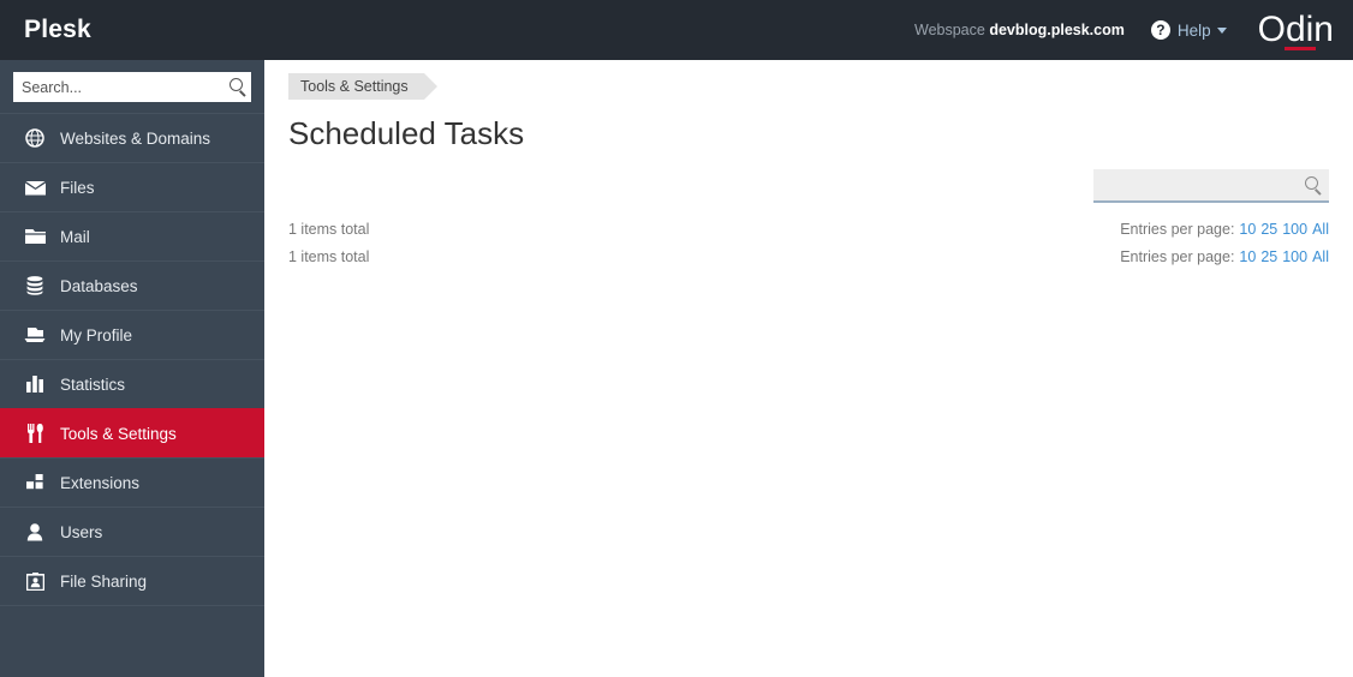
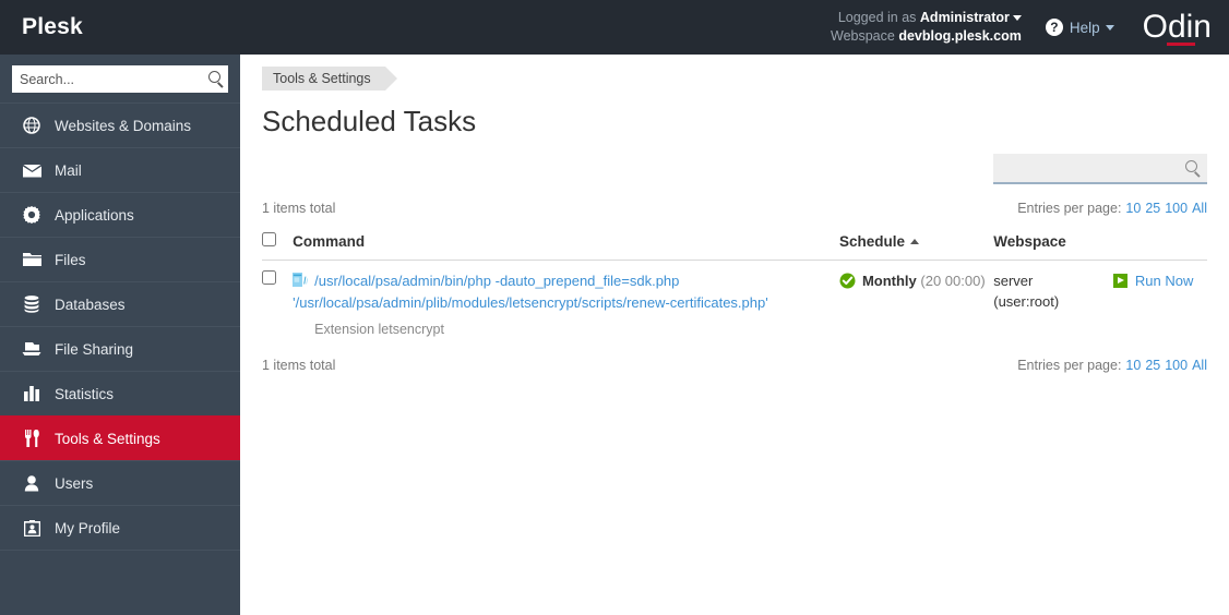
  Plesk
+ Logged in as Administrator
  Webspace devblog.plesk.com
  ?
  Help
  Odin
  Search...
  Websites & Domains
- Files
+ Mail
+ Applications
- Mail
+ Files
  Databases
- My Profile
+ File Sharing
  Statistics
  Tools & Settings
- Extensions
  Users
- File Sharing
+ My Profile
  Tools & Settings
  Scheduled Tasks
  1 items total
  Entries per page: 10 25 100 All
+ 	Command	Schedule	Webspace
+ 	/usr/local/psa/admin/bin/php -dauto_prepend_file=sdk.php '/usr/local/psa/admin/plib/modules/letsencrypt/scripts/renew-certificates.php' Extension letsencrypt	Monthly (20 00:00)	server (user:root)	Run Now
  1 items total
  Entries per page: 10 25 100 All
